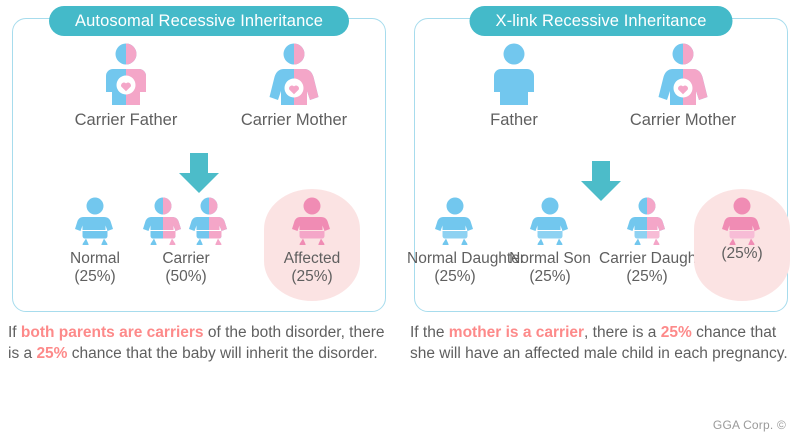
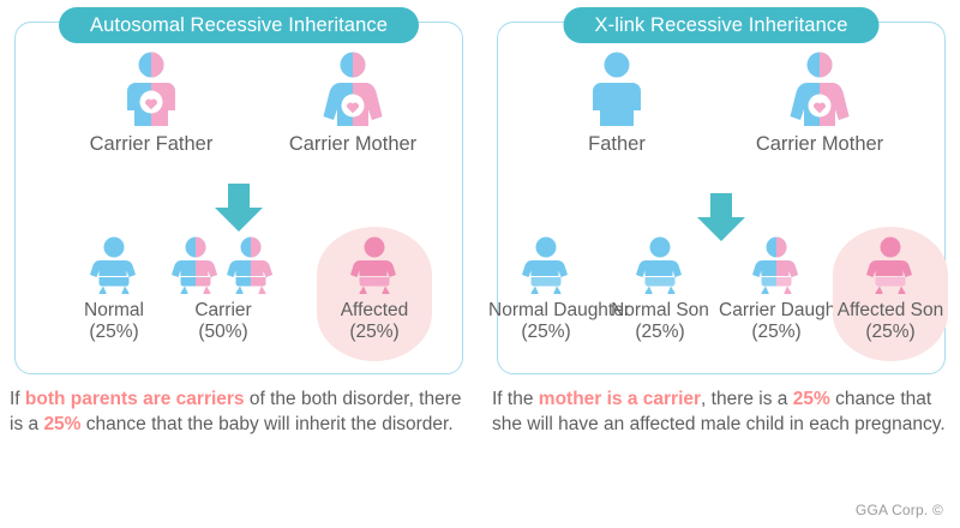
  Autosomal Recessive Inheritance
  Carrier Father
  Carrier Mother
  Normal
  (25%)
  Carrier
  (50%)
  Affected
  (25%)
  X-link Recessive Inheritance
  Father
  Carrier Mother
  Normal Daugh
  (25%)
  Normal Son
  (25%)
  Carrier Daugh
  (25%)
+ Affected Son
  (25%)
  If both parents are carriers of the both disorder, there is a 25% chance that the baby will inherit the disorder.
  If the mother is a carrier, there is a 25% chance that she will have an affected male child in each pregnancy.
  GGA Corp. ©
